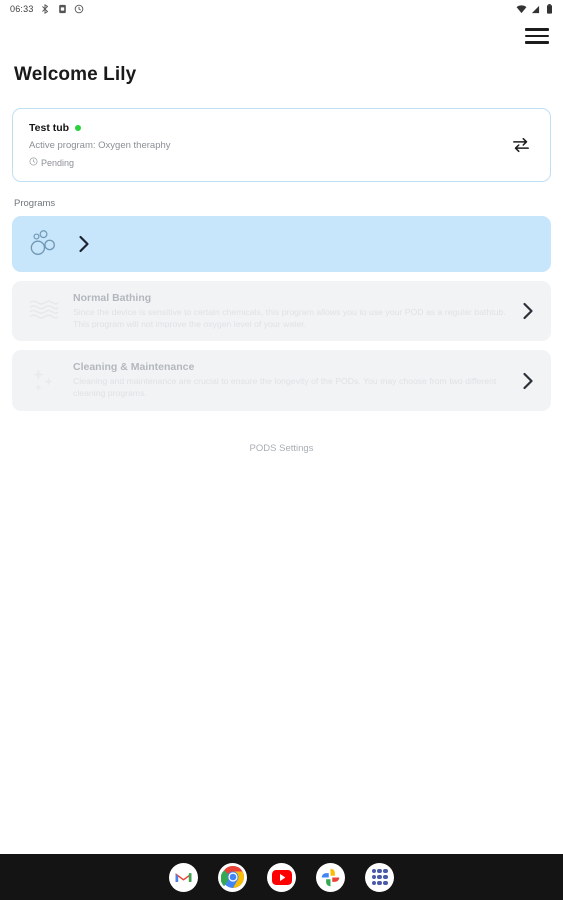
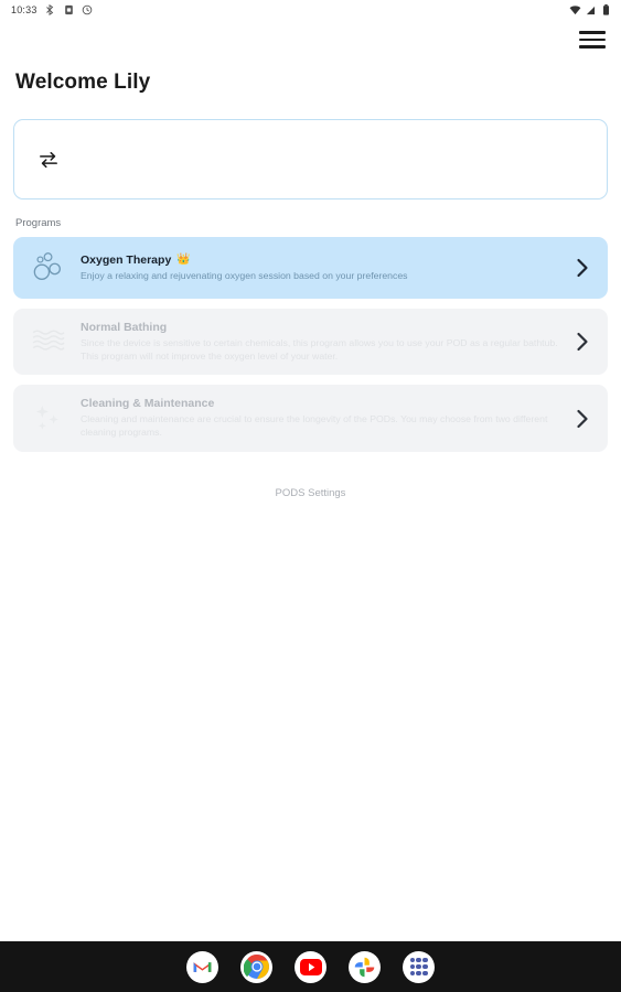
- 06:33
+ 10:33
  Welcome Lily
- Test tub
- Active program: Oxygen theraphy
- Pending
  Programs
+ Oxygen Therapy
+ 👑
+ Enjoy a relaxing and rejuvenating oxygen session based on your preferences
  Normal Bathing
  Cleaning & Maintenance
  PODS Settings
